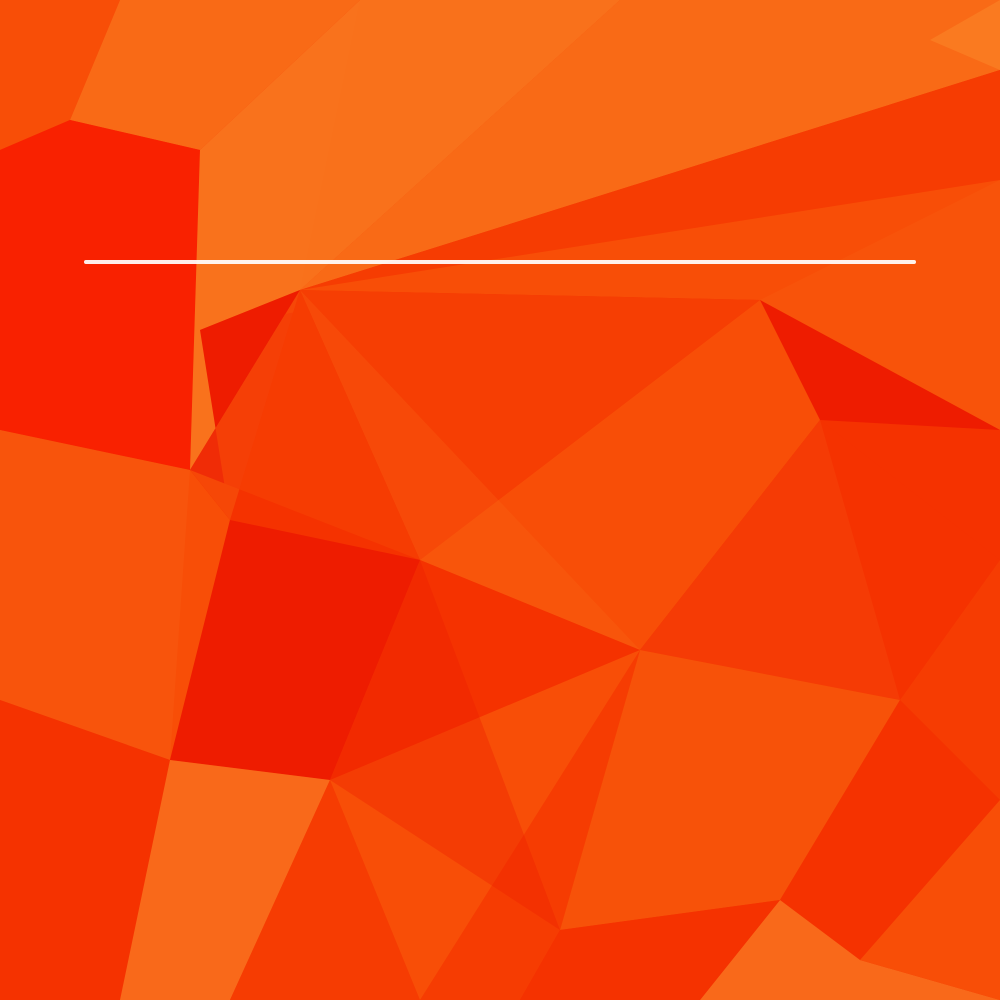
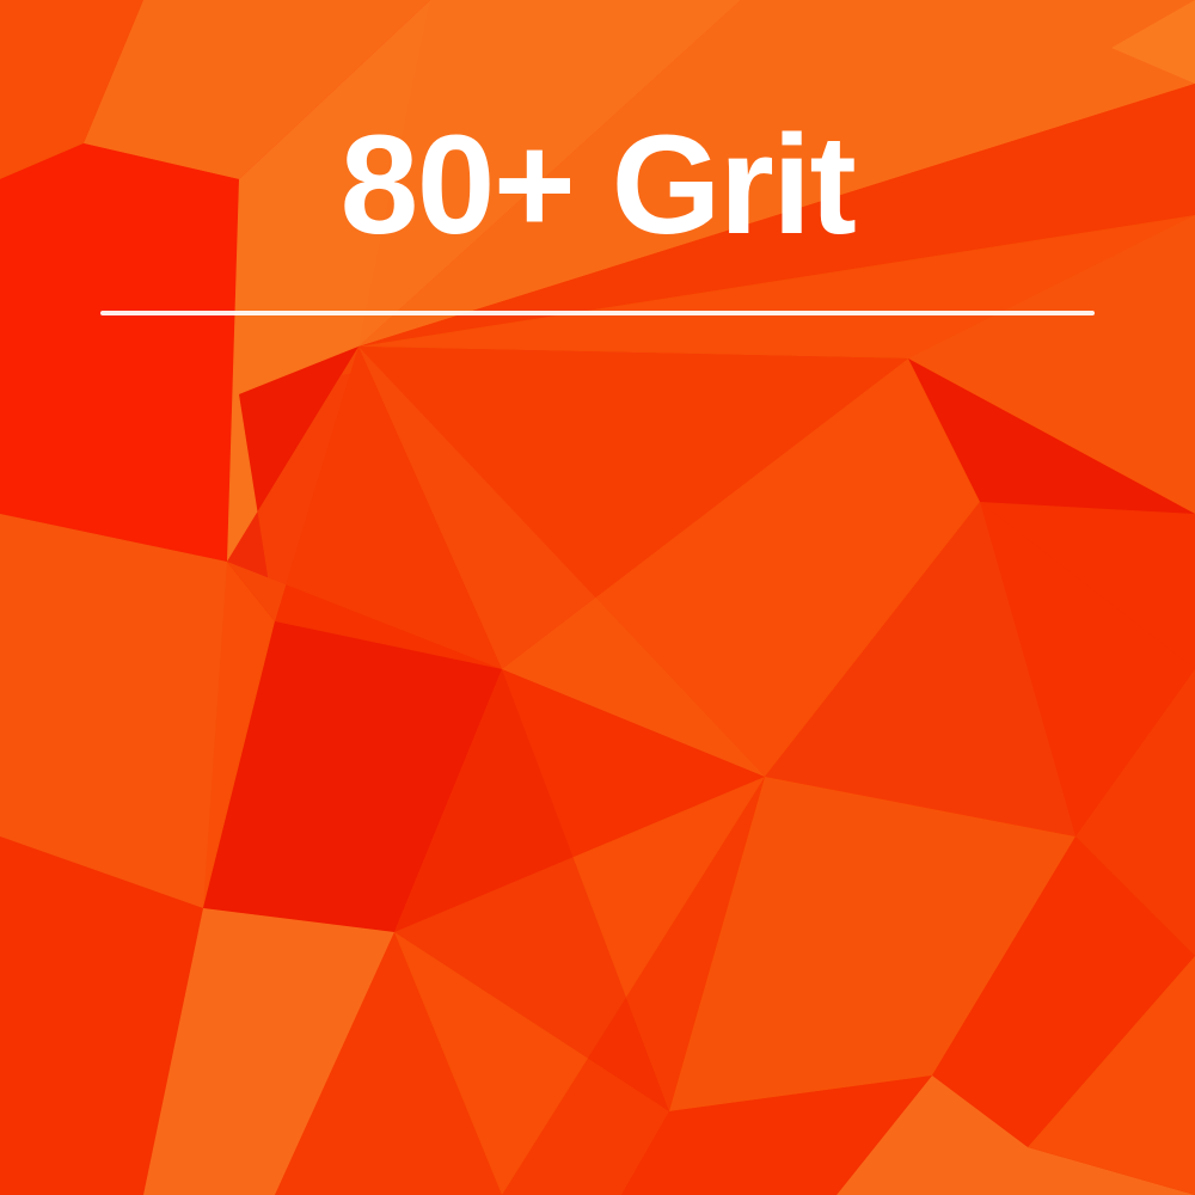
+ 80+ Grit
